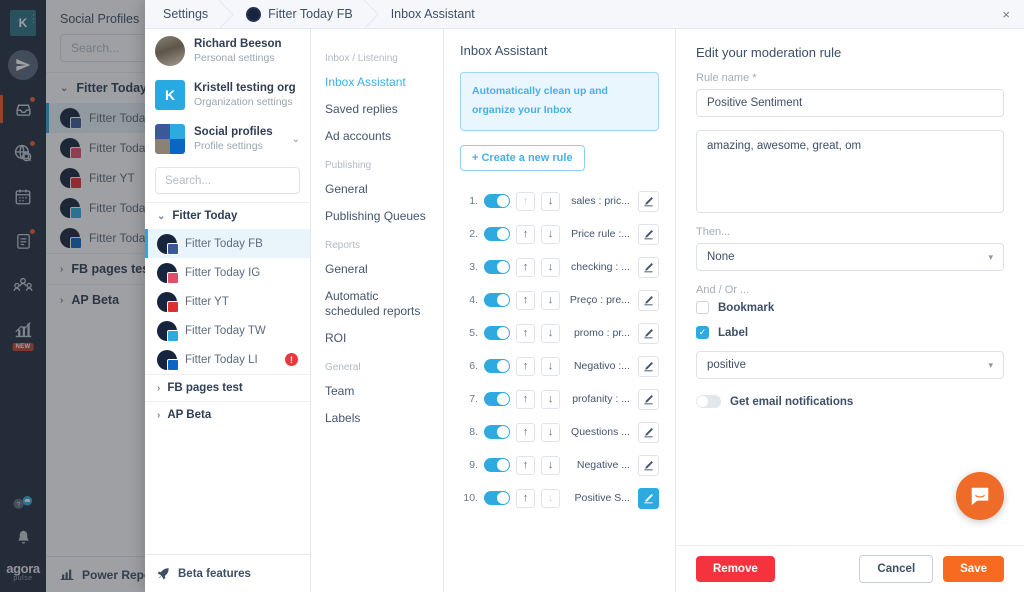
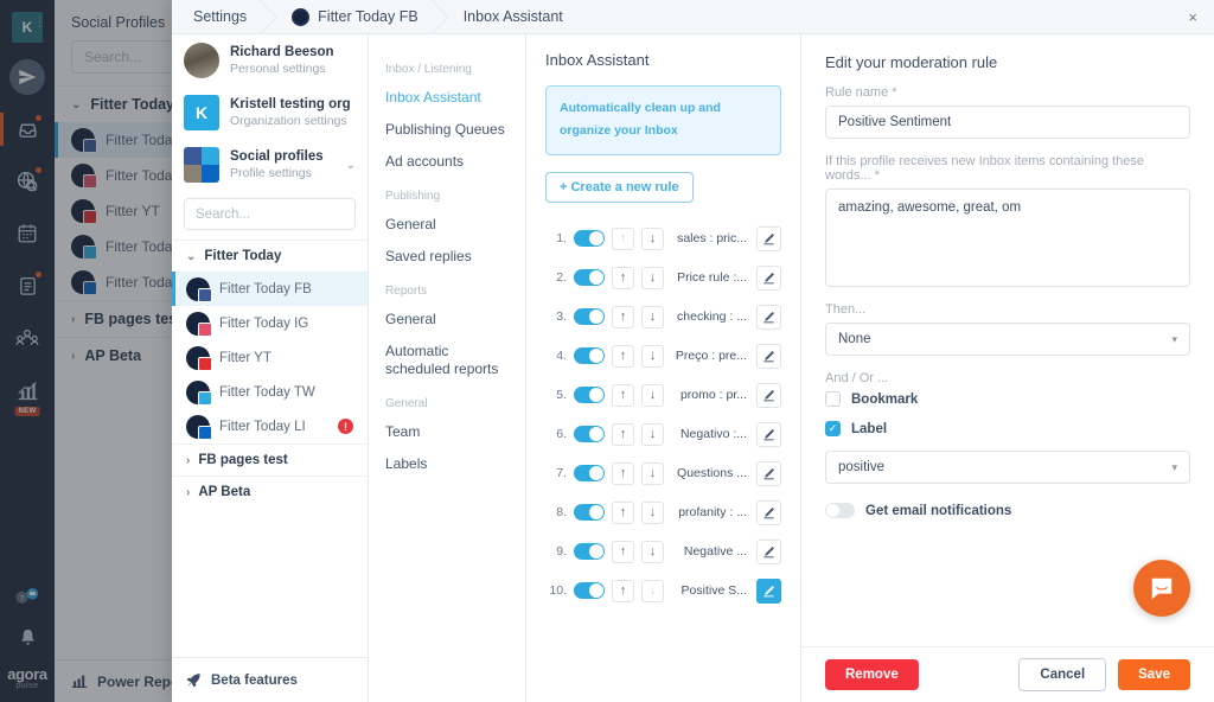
  K
  ⋮
  agora
  Social Profiles
  Search...
  ⌄
  Fitter Today
  Fitter Toda
  Fitter Toda
  Fitter YT
  Fitter Toda
  Fitter Toda
  ›
  FB pages te
  ›
  AP Beta
  Power Rep
  Settings
  Fitter Today FB
  Inbox Assistant
  ×
  Richard Beeson
  Personal settings
  K
  Kristell testing org
  Organization settings
  Social profiles
  Profile settings
  ⌄
  Search...
  ⌄
  Fitter Today
  Fitter Today FB
  Fitter Today IG
  Fitter YT
  Fitter Today TW
  Fitter Today LI
  !
  ›
  FB pages test
  ›
  AP Beta
  Beta features
  Inbox / Listening
  Inbox Assistant
- Saved replies
+ Publishing Queues
  Ad accounts
  Publishing
  General
- Publishing Queues
+ Saved replies
  Reports
  General
  Automatic scheduled reports
- ROI
  General
  Team
  Labels
  Inbox Assistant
  Automatically clean up and organize your Inbox
  + Create a new rule
  1.
  ↑
  ↓
  sales : pric...
  2.
  ↑
  ↓
  Price rule :...
  3.
  ↑
  ↓
  checking : ...
  4.
  ↑
  ↓
  Preço : pre...
  5.
  ↑
  ↓
  promo : pr...
  6.
  ↑
  ↓
  Negativo :...
  7.
  ↑
  ↓
- profanity : ...
+ Questions ...
  8.
  ↑
  ↓
- Questions ...
+ profanity : ...
  9.
  ↑
  ↓
  Negative ...
  10.
  ↑
  ↓
  Positive S...
  Edit your moderation rule
  Rule name *
  Positive Sentiment
+ If this profile receives new Inbox items containing these words... *
  amazing, awesome, great, om
  Then...
  None
  ▾
  And / Or ...
  Bookmark
  ✓
  Label
  positive
  ▾
  Get email notifications
  Remove
  Cancel
  Save
